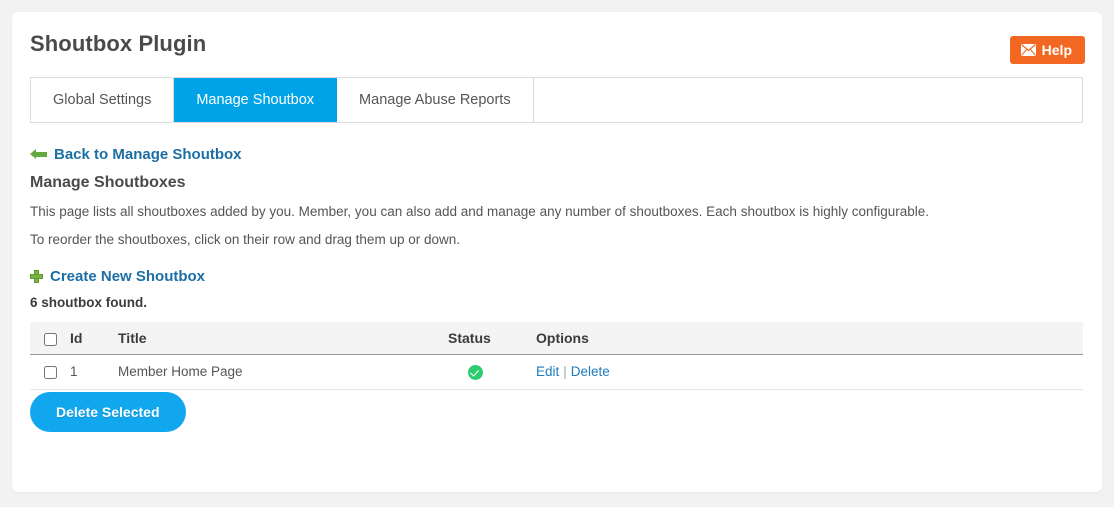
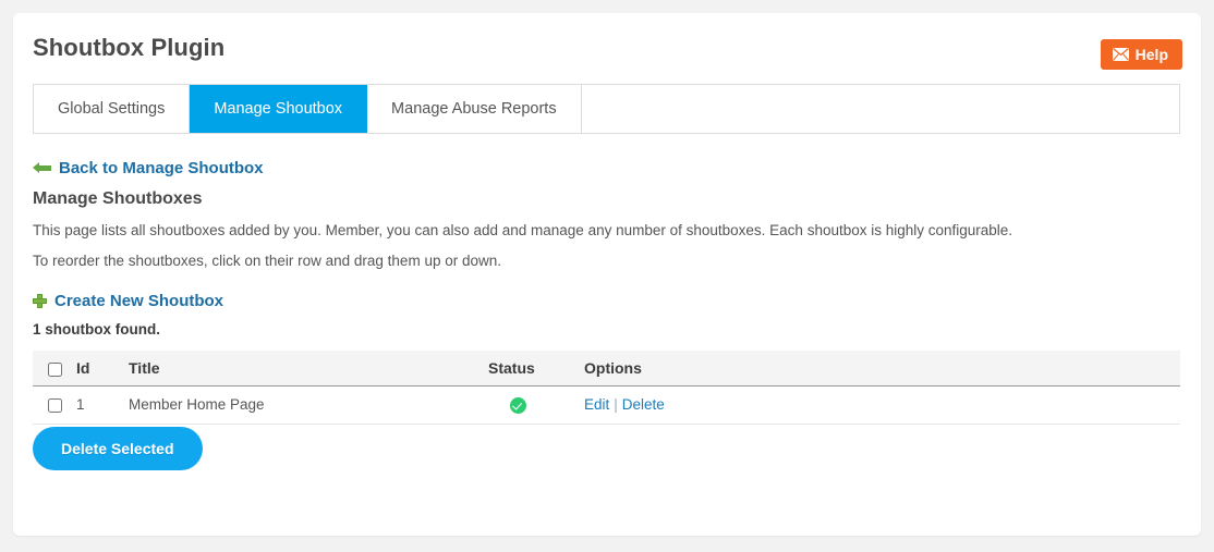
  Shoutbox Plugin
  Help
  Global Settings
  Manage Shoutbox
  Manage Abuse Reports
  Back to Manage Shoutbox
  Manage Shoutboxes
  This page lists all shoutboxes added by you. Member, you can also add and manage any number of shoutboxes. Each shoutbox is highly configurable.
  To reorder the shoutboxes, click on their row and drag them up or down.
  Create New Shoutbox
- 6 shoutbox found.
+ 1 shoutbox found.
  	Id	Title	Status	Options
  	1	Member Home Page		Edit | Delete
  Delete Selected
